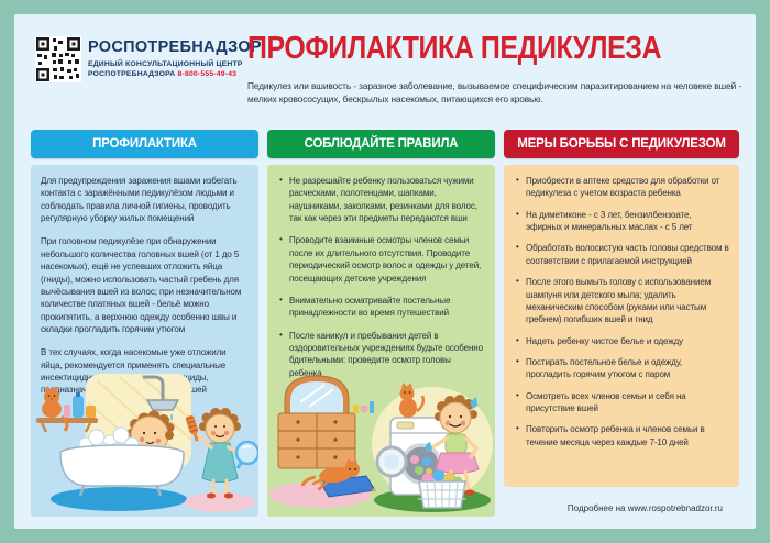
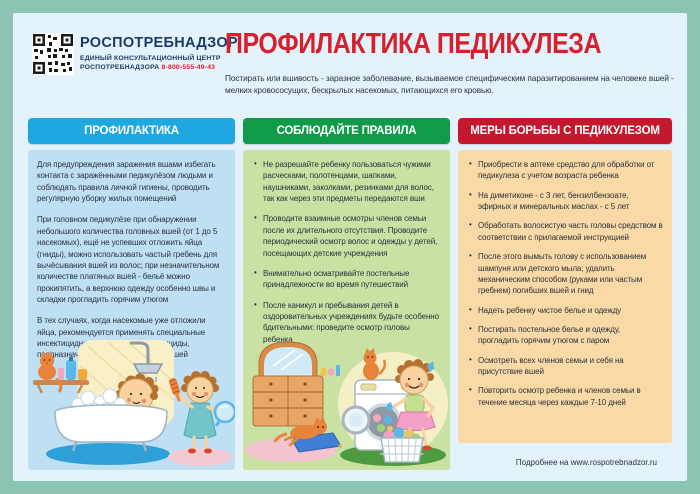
  РОСПОТРЕБНАДЗОР
  ПРОФИЛАКТИКА ПЕДИКУЛЕЗА
- Педикулез или вшивость - заразное заболевание, вызываемое специфическим паразитированием на человеке вшей - мелких кровососущих, бескрылых насекомых, питающихся его кровью.
+ Постирать или вшивость - заразное заболевание, вызываемое специфическим паразитированием на человеке вшей - мелких кровососущих, бескрылых насекомых, питающихся его кровью.
  ПРОФИЛАКТИКА
  Для предупреждения заражения вшами избегать контакта с заражёнными педикулёзом людьми и соблюдать правила личной гигиены, проводить регулярную уборку жилых помещений
  При головном педикулёзе при обнаружении небольшого количества головных вшей (от 1 до 5 насекомых), ещё не успевших отложить яйца (гниды), можно использовать частый гребень для вычёсывания вшей из волос; при незначительном количестве платяных вшей - бельё можно прокипятить, а верхнюю одежду особенно швы и складки прогладить горячим утюгом
  В тех случаях, когда насекомые уже отложили яйца, рекомендуется применять специальные инсектициднциды, пназначшей
  СОБЛЮДАЙТЕ ПРАВИЛА
  Не разрешайте ребенку пользоваться чужими расческами, полотенцами, шапками, наушниками, заколками, резинками для волос, так как через эти предметы передаются вши
  Проводите взаимные осмотры членов семьи после их длительного отсутствия. Проводите периодический осмотр волос и одежды у детей, посещающих детские учреждения
  Внимательно осматривайте постельные принадлежности во время путешествий
  После каникул и пребывания детей в оздоровительных учреждениях будьте особенно бдительными: проведите осмотр головы ребенка
  МЕРЫ БОРЬБЫ С ПЕДИКУЛЕЗОМ
  Приобрести в аптеке средство для обработки от педикулеза с учетом возраста ребенка
  На диметиконе - с 3 лет, бензилбензоате, эфирных и минеральных маслах - с 5 лет
  Обработать волосистую часть головы средством в соответствии с прилагаемой инструкцией
  После этого вымыть голову с использованием шампуня или детского мыла; удалить механическим способом (руками или частым гребнем) погибших вшей и гнид
  Надеть ребенку чистое белье и одежду
  Постирать постельное белье и одежду, прогладить горячим утюгом с паром
  Осмотреть всех членов семьи и себя на присутствие вшей
  Повторить осмотр ребенка и членов семьи в течение месяца через каждые 7-10 дней
  Подробнее на www.rospotrebnadzor.ru
